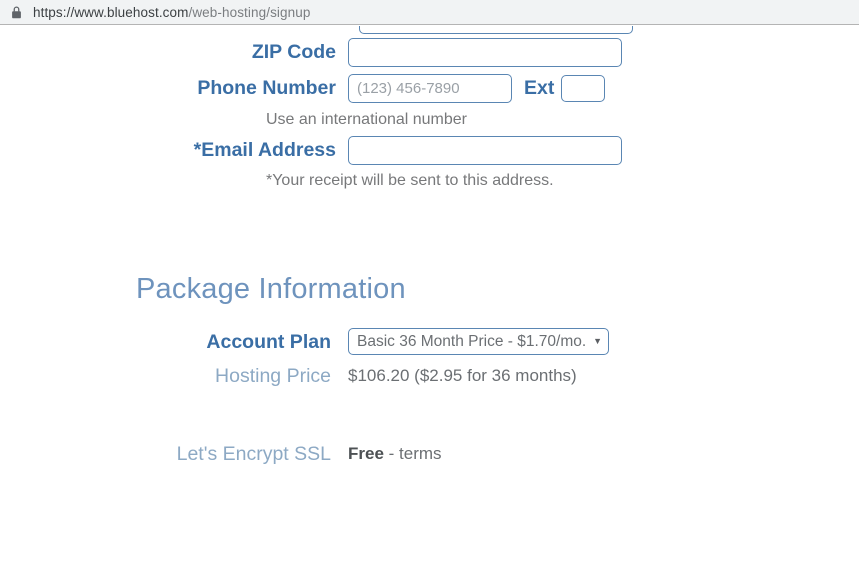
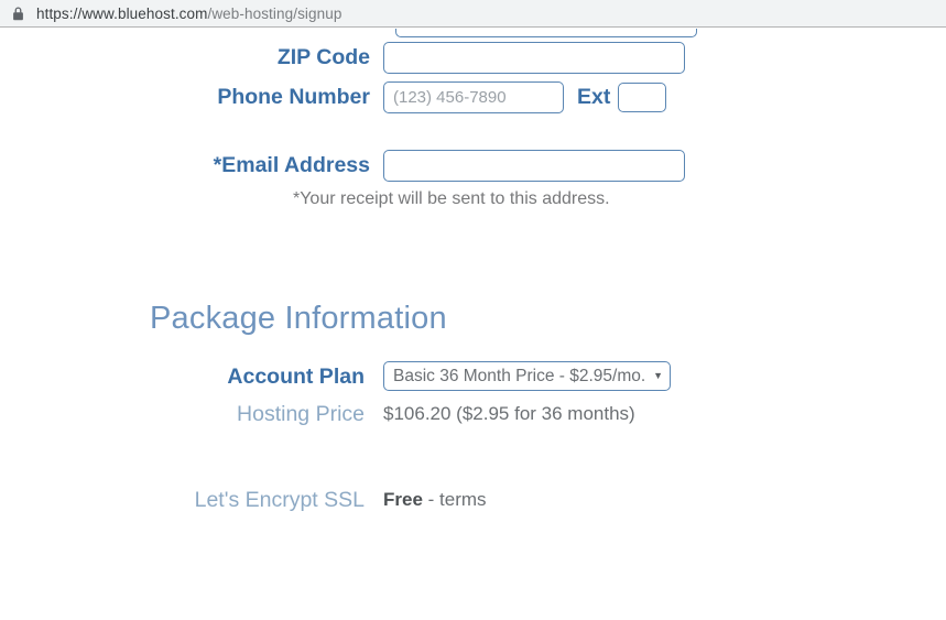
  https://www.bluehost.com/web-hosting/signup
  ZIP Code
  Phone Number
  (123) 456-7890
  Ext
- Use an international number
  *Email Address
  *Your receipt will be sent to this address.
  Package Information
  Account Plan
- Basic 36 Month Price - $1.70/mo.
+ Basic 36 Month Price - $2.95/mo.
  ▼
  Hosting Price
  $106.20 ($2.95 for 36 months)
  Let's Encrypt SSL
  Free - terms
